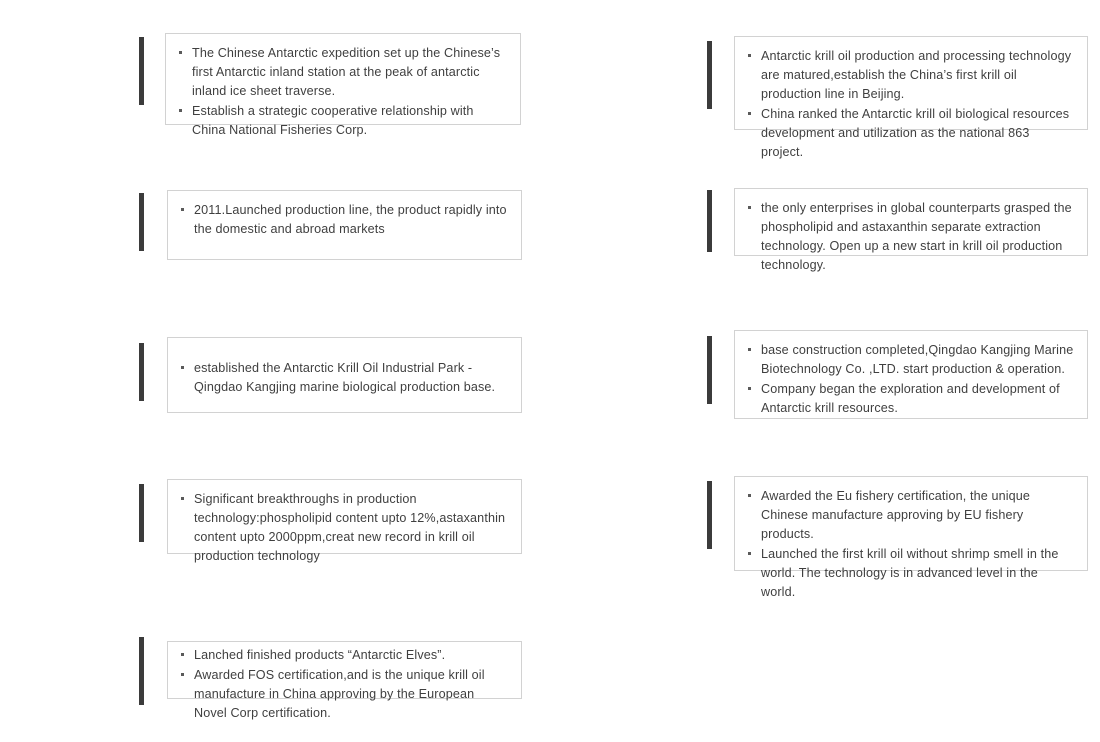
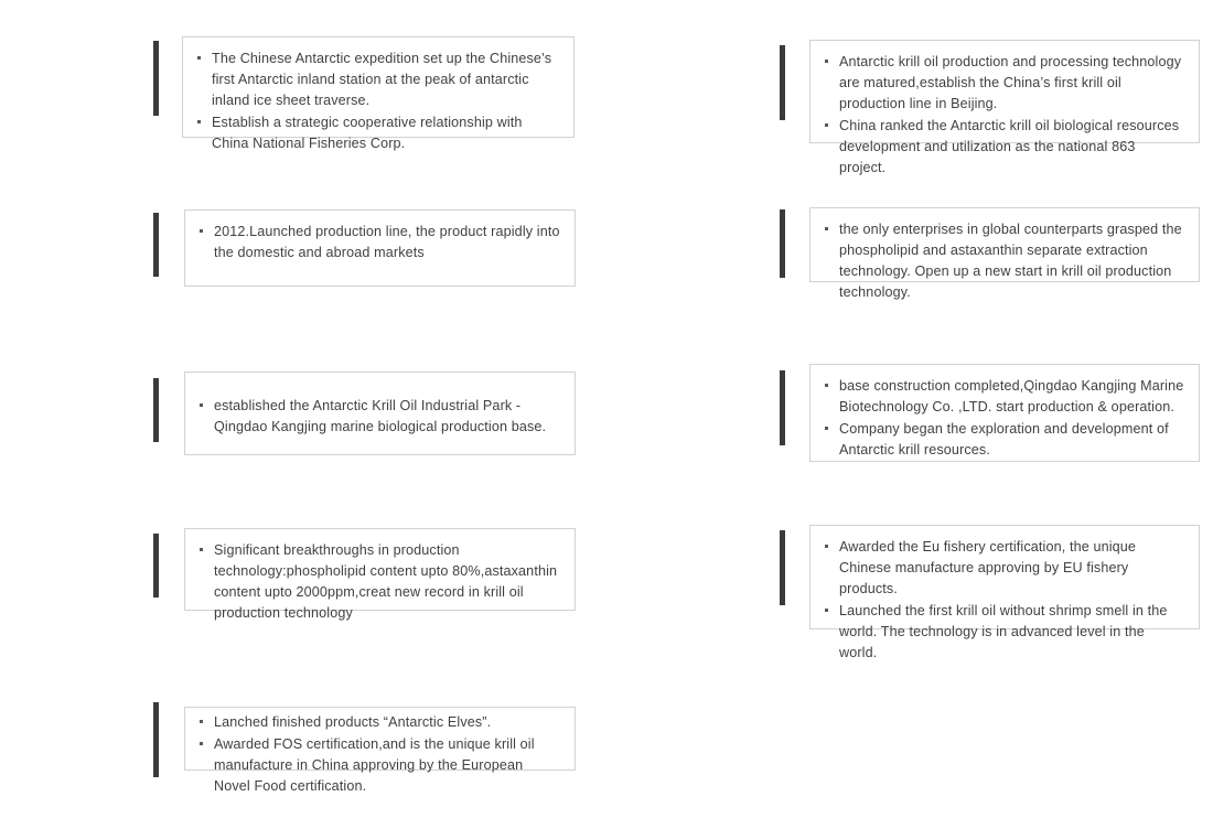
  The Chinese Antarctic expedition set up the Chinese’s first Antarctic inland station at the peak of antarctic inland ice sheet traverse.
  Establish a strategic cooperative relationship with China National Fisheries Corp.
  Antarctic krill oil production and processing technology are matured,establish the China’s first krill oil production line in Beijing.
  China ranked the Antarctic krill oil biological resources development and utilization as the national 863 project.
- 2011.Launched production line, the product rapidly into the domestic and abroad markets
+ 2012.Launched production line, the product rapidly into the domestic and abroad markets
  the only enterprises in global counterparts grasped the phospholipid and astaxanthin separate extraction technology. Open up a new start in krill oil production technology.
  established the Antarctic Krill Oil Industrial Park - Qingdao Kangjing marine biological production base.
  base construction completed,Qingdao Kangjing Marine Biotechnology Co. ,LTD. start production & operation.
  Company began the exploration and development of Antarctic krill resources.
- Significant breakthroughs in production technology:phospholipid content upto 12%,astaxanthin content upto 2000ppm,creat new record in krill oil production technology
+ Significant breakthroughs in production technology:phospholipid content upto 80%,astaxanthin content upto 2000ppm,creat new record in krill oil production technology
  Awarded the Eu fishery certification, the unique Chinese manufacture approving by EU fishery products.
  Launched the first krill oil without shrimp smell in the world. The technology is in advanced level in the world.
  Lanched finished products “Antarctic Elves”.
- Awarded FOS certification,and is the unique krill oil manufacture in China approving by the European Novel Corp certification.
+ Awarded FOS certification,and is the unique krill oil manufacture in China approving by the European Novel Food certification.
